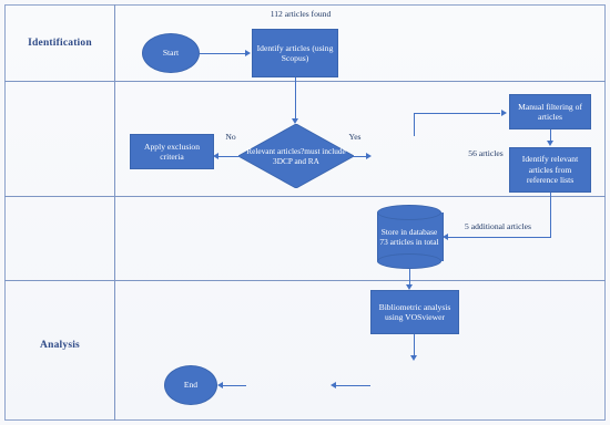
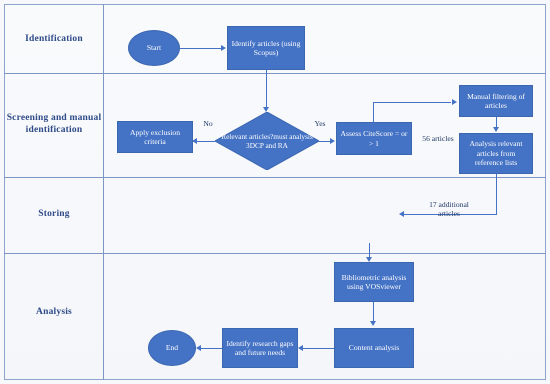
  Identification
+ Screening and manual identification
+ Storing
  Analysis
- 112 articles found
  Start
  Identify articles (using Scopus)
- Relevant articles?must include 3DCP and RA
+ Relevant articles?must analysis 3DCP and RA
  No
  Apply exclusion criteria
  Yes
+ Assess CiteScore = or > 1
  Manual filtering of articles
- Identify relevant articles from reference lists
+ Analysis relevant articles from reference lists
  56 articles
- 5 additional articles
+ 17 additional articles
- Store in database 73 articles in total
  Bibliometric analysis using VOSviewer
+ Content analysis
+ Identify research gaps and future needs
  End
